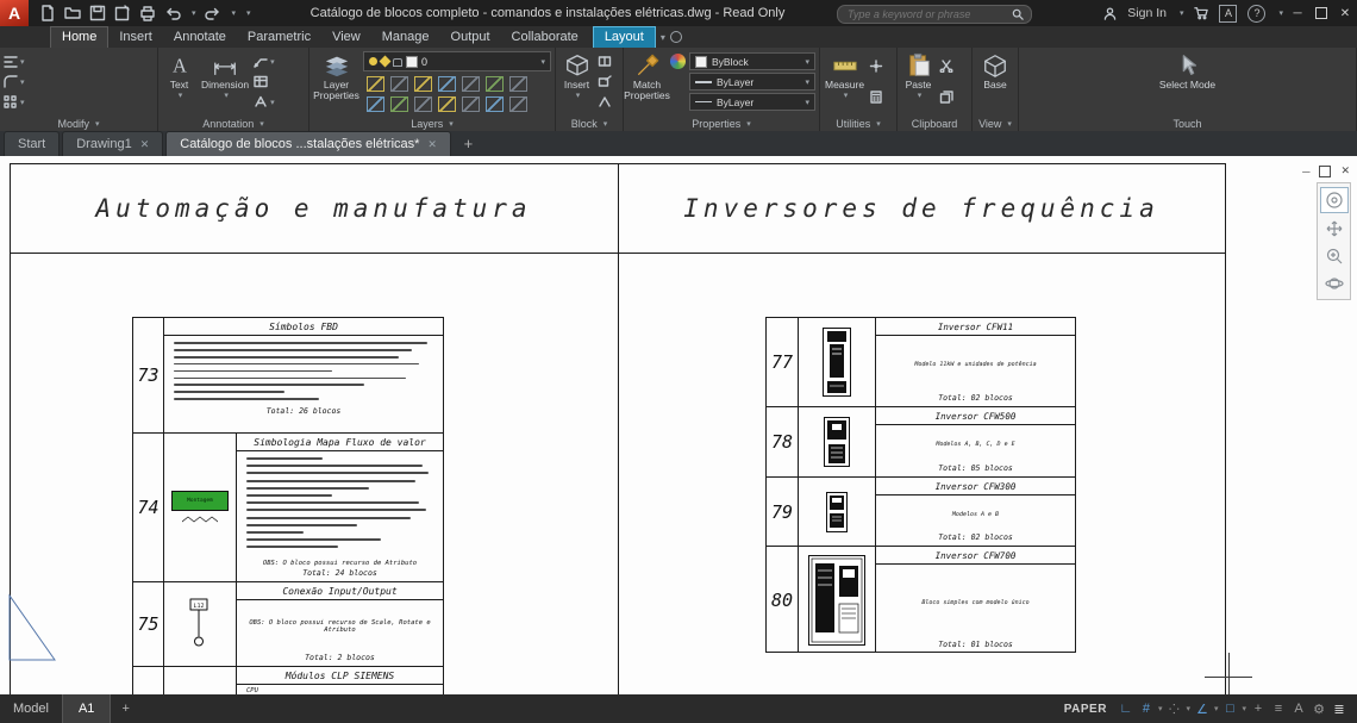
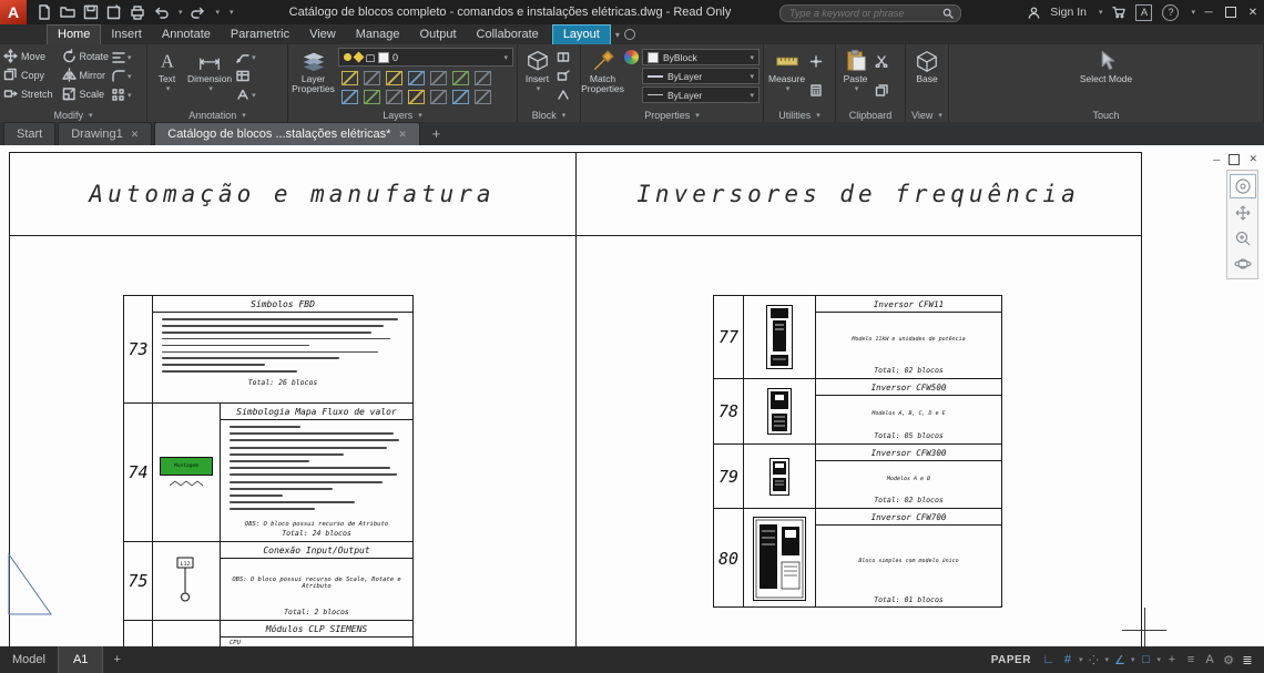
  A
  Catálogo de blocos completo - comandos e instalações elétricas.dwg - Read Only
  Type a keyword or phrase
  Sign In
  A
  ?
  ─
  ✕
  Home
  Insert
  Annotate
  Parametric
  View
  Manage
  Output
  Collaborate
  Layout
  ▾
+ Move
+ Rotate
+ Copy
+ Mirror
+ Stretch
+ Scale
  Modify
  A
  Text
  Dimension
  Annotation
  Layer Properties
  0
  Layers
  Insert
  Block
  Match Properties
  ByBlock
  ByLayer
  ByLayer
  Properties
  Measure
  Utilities
  Paste
  Clipboard
  Base
  View
  Select Mode
  Touch
  Start
  Drawing1
  ✕
  Catálogo de blocos ...stalações elétricas*
  ✕
  +
  Automação e manufatura
  Inversores de frequência
  73
  Símbolos FBD
  Total: 26 blocos
  74
  Simbologia Mapa Fluxo de valor
  Total: 24 blocos
  75
  Conexão Input/Output
  Total: 2 blocos
  Módulos CLP SIEMENS
  77
  Inversor CFW11
  Total: 02 blocos
  78
  Inversor CFW500
  Total: 05 blocos
  79
  Inversor CFW300
  Total: 02 blocos
  80
  Inversor CFW700
  Total: 01 blocos
  ─
  ✕
  Model
  A1
  +
  PAPER
  ∟
  #
  ⁘
  ∠
  □
  +
  ≡
  A
  ⚙
  ≣
